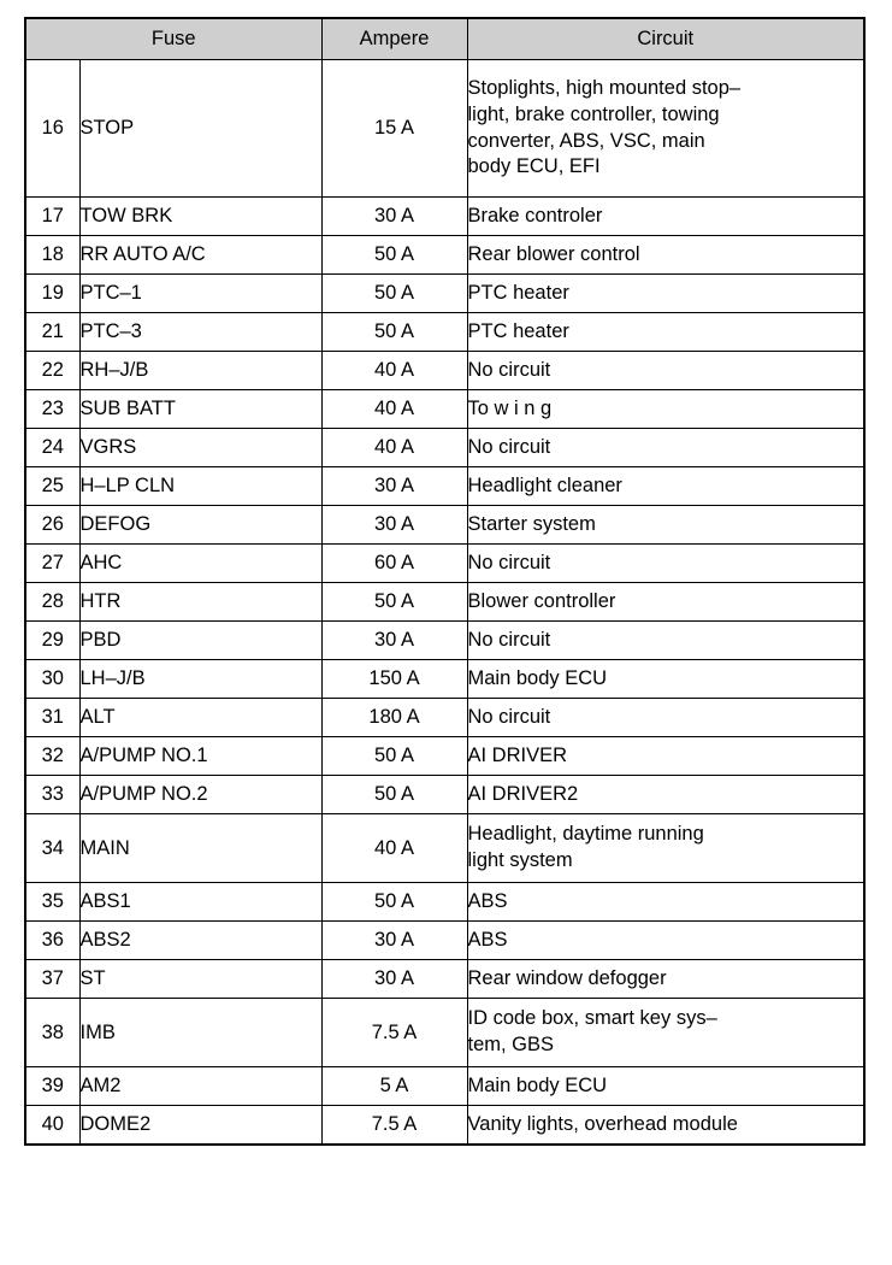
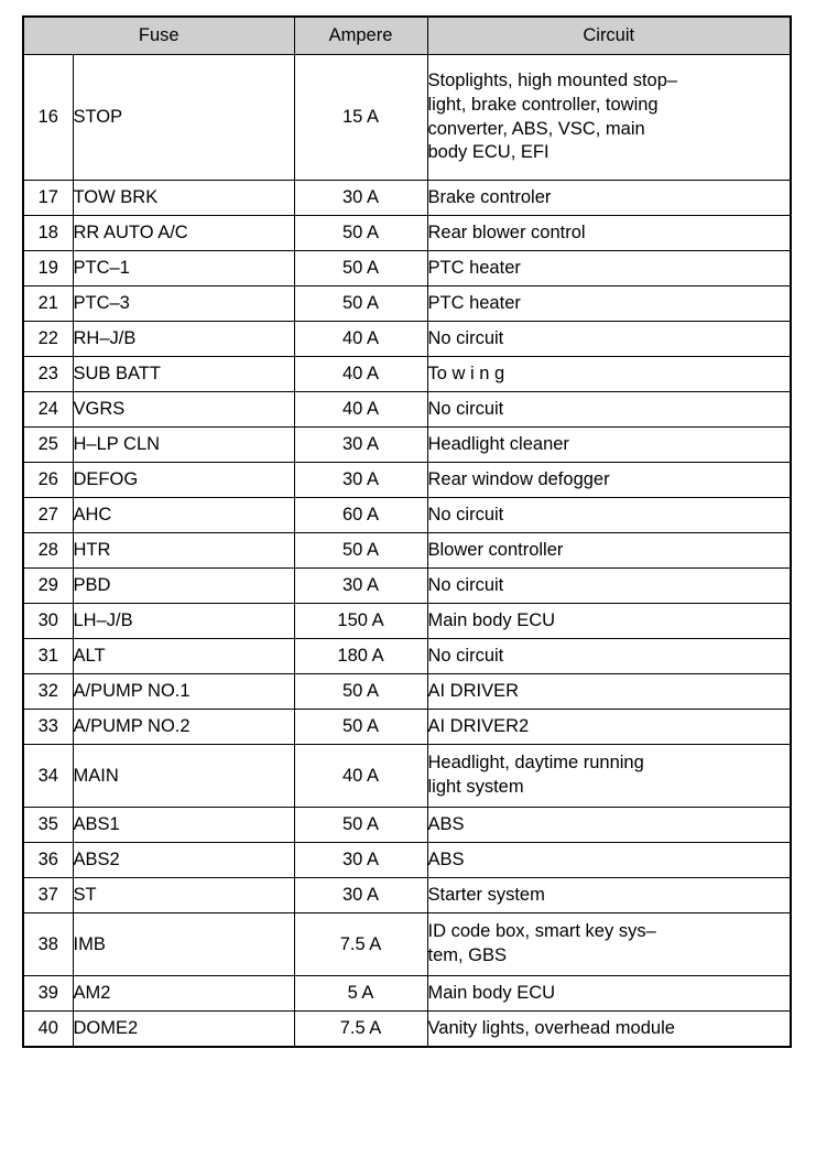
  Fuse	Ampere	Circuit
  16	STOP	15 A	Stoplights, high mounted stop–light, brake controller, towingconverter, ABS, VSC, mainbody ECU, EFI
  17	TOW BRK	30 A	Brake controler
  18	RR AUTO A/C	50 A	Rear blower control
  19	PTC–1	50 A	PTC heater
  21	PTC–3	50 A	PTC heater
  22	RH–J/B	40 A	No circuit
  23	SUB BATT	40 A	To w i n g
  24	VGRS	40 A	No circuit
  25	H–LP CLN	30 A	Headlight cleaner
- 26	DEFOG	30 A	Starter system
+ 26	DEFOG	30 A	Rear window defogger
  27	AHC	60 A	No circuit
  28	HTR	50 A	Blower controller
  29	PBD	30 A	No circuit
  30	LH–J/B	150 A	Main body ECU
  31	ALT	180 A	No circuit
  32	A/PUMP NO.1	50 A	AI DRIVER
  33	A/PUMP NO.2	50 A	AI DRIVER2
  34	MAIN	40 A	Headlight, daytime runninglight system
  35	ABS1	50 A	ABS
  36	ABS2	30 A	ABS
- 37	ST	30 A	Rear window defogger
+ 37	ST	30 A	Starter system
  38	IMB	7.5 A	ID code box, smart key sys–tem, GBS
  39	AM2	5 A	Main body ECU
  40	DOME2	7.5 A	Vanity lights, overhead module
